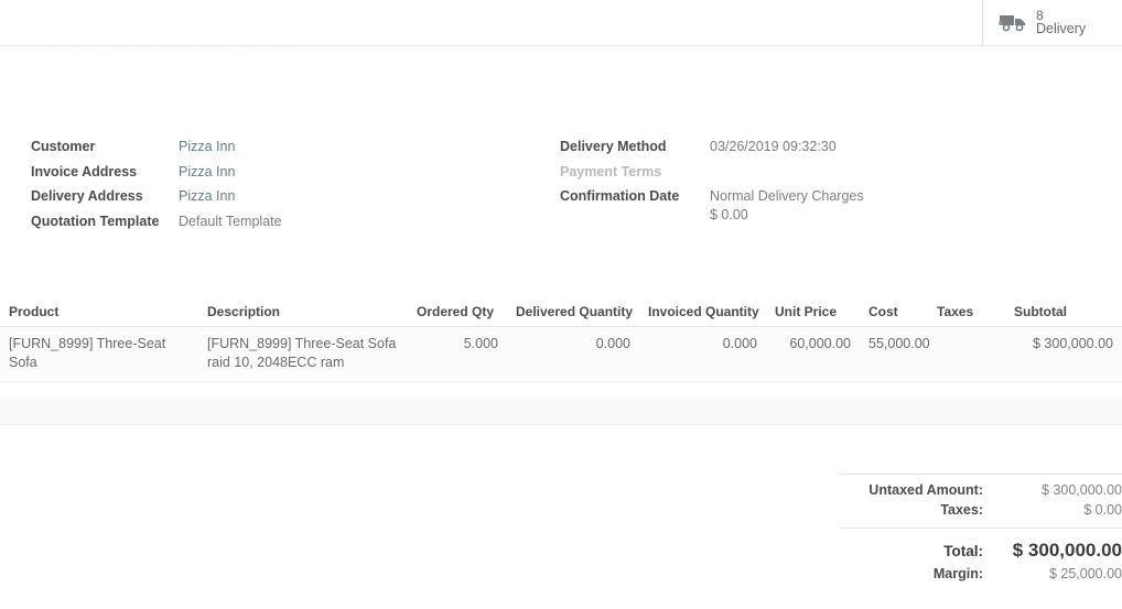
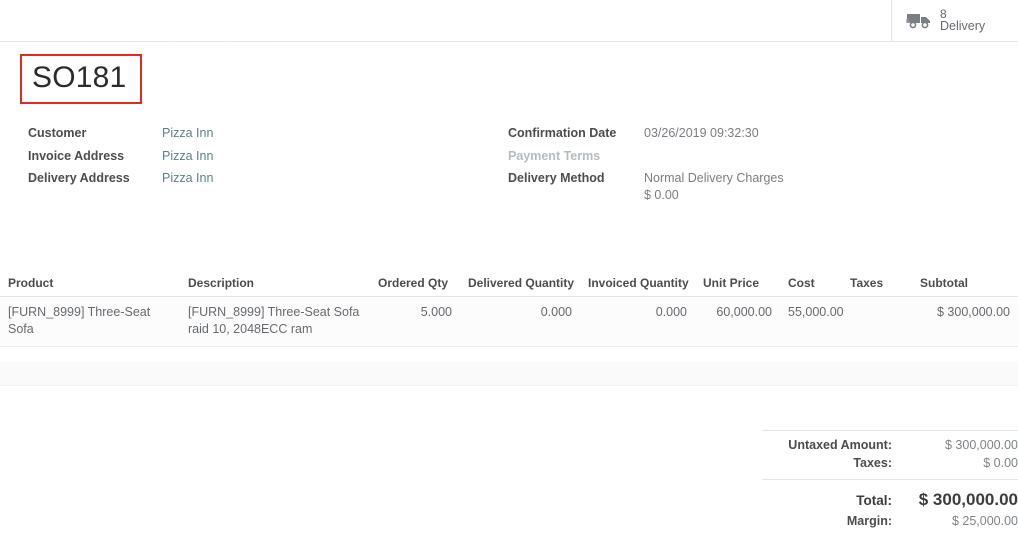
  8
  Delivery
+ SO181
  Customer
  Pizza Inn
  Invoice Address
  Pizza Inn
  Delivery Address
  Pizza Inn
- Quotation Template
- Default Template
- Delivery Method
+ Confirmation Date
  03/26/2019 09:32:30
  Payment Terms
- Confirmation Date
+ Delivery Method
  Normal Delivery Charges
  $ 0.00
  Product	Description	Ordered Qty	Delivered Quantity	Invoiced Quantity	Unit Price	Cost	Taxes	Subtotal
  [FURN_8999] Three-Seat Sofa	[FURN_8999] Three-Seat Sofa raid 10, 2048ECC ram	5.000	0.000	0.000	60,000.00	55,000.00		$ 300,000.00
  Untaxed Amount:
  $ 300,000.00
  Taxes:
  $ 0.00
  Total:
  $ 300,000.00
  Margin:
  $ 25,000.00
